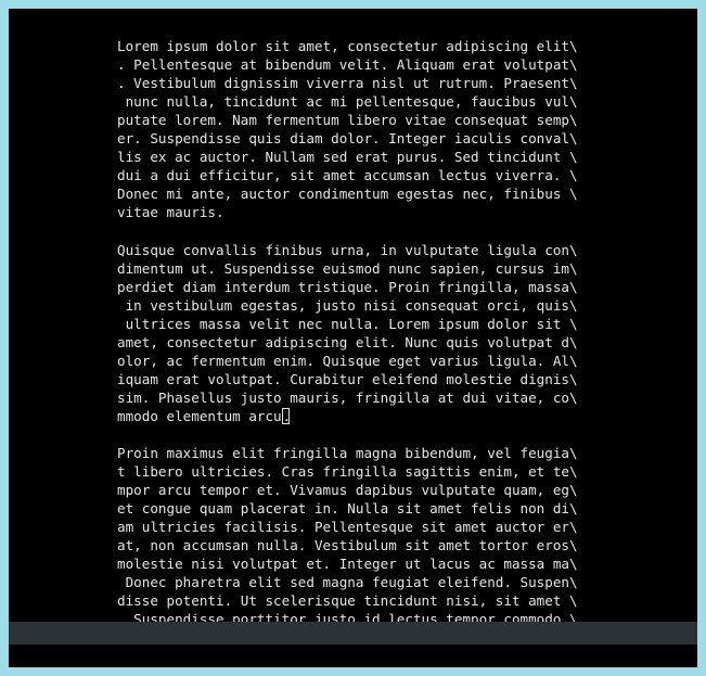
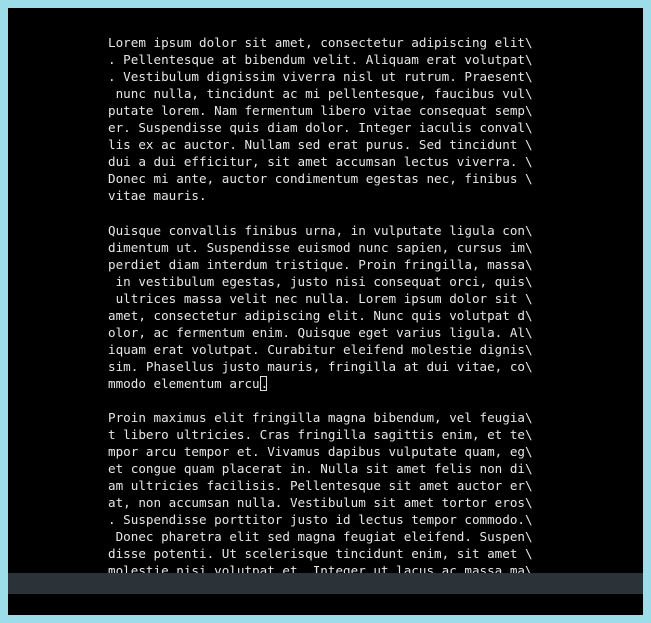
  Lorem ipsum dolor sit amet, consectetur adipiscing elit\
  . Pellentesque at bibendum velit. Aliquam erat volutpat\
  . Vestibulum dignissim viverra nisl ut rutrum. Praesent\
  nunc nulla, tincidunt ac mi pellentesque, faucibus vul\
  putate lorem. Nam fermentum libero vitae consequat semp\
  er. Suspendisse quis diam dolor. Integer iaculis conval\
  lis ex ac auctor. Nullam sed erat purus. Sed tincidunt \
  dui a dui efficitur, sit amet accumsan lectus viverra. \
  Donec mi ante, auctor condimentum egestas nec, finibus \
  vitae mauris.
  Quisque convallis finibus urna, in vulputate ligula con\
  dimentum ut. Suspendisse euismod nunc sapien, cursus im\
  perdiet diam interdum tristique. Proin fringilla, massa\
  in vestibulum egestas, justo nisi consequat orci, quis\
  ultrices massa velit nec nulla. Lorem ipsum dolor sit \
  amet, consectetur adipiscing elit. Nunc quis volutpat d\
  olor, ac fermentum enim. Quisque eget varius ligula. Al\
  iquam erat volutpat. Curabitur eleifend molestie dignis\
  sim. Phasellus justo mauris, fringilla at dui vitae, co\
  mmodo elementum arcu.
  Proin maximus elit fringilla magna bibendum, vel feugia\
  t libero ultricies. Cras fringilla sagittis enim, et te\
  mpor arcu tempor et. Vivamus dapibus vulputate quam, eg\
  et congue quam placerat in. Nulla sit amet felis non di\
  am ultricies facilisis. Pellentesque sit amet auctor er\
  at, non accumsan nulla. Vestibulum sit amet tortor eros\
- molestie nisi volutpat et. Integer ut lacus ac massa ma\
+ . Suspendisse porttitor justo id lectus tempor commodo.\
  Donec pharetra elit sed magna feugiat eleifend. Suspen\
- disse potenti. Ut scelerisque tincidunt nisi, sit amet \
+ disse potenti. Ut scelerisque tincidunt enim, sit amet \
- . Suspendisse porttitor justo id lectus tempor commodo.\
+ molestie nisi volutpat et. Integer ut lacus ac massa ma\
